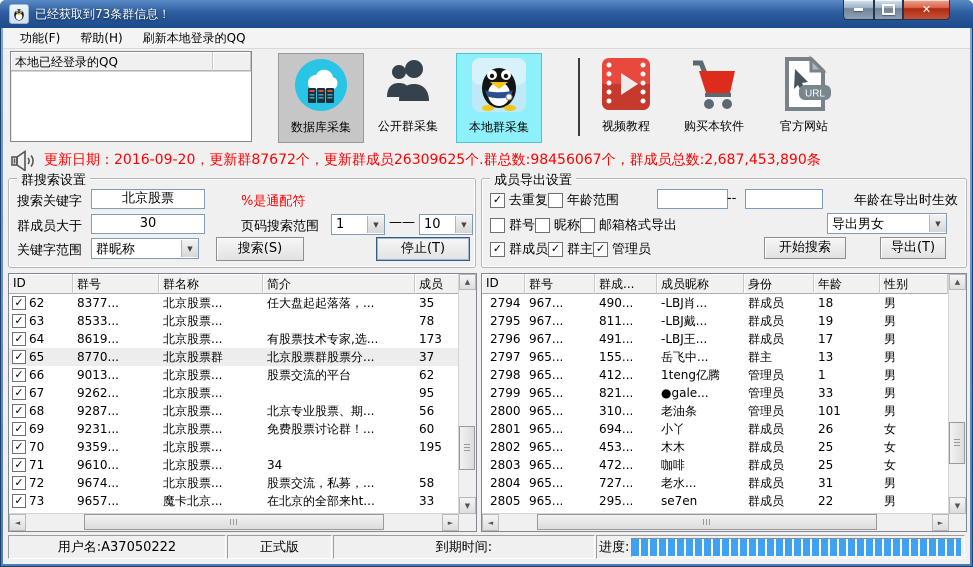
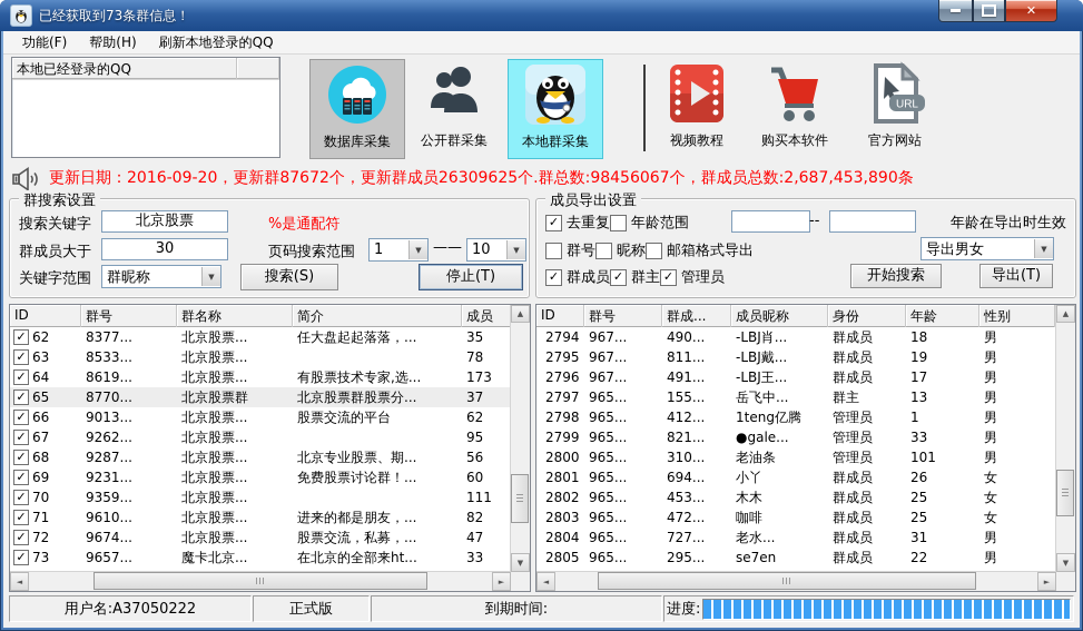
  已经获取到73条群信息！
  ✕
  功能(F)
  帮助(H)
  刷新本地登录的QQ
  本地已经登录的QQ
  数据库采集
  公开群采集
  本地群采集
  视频教程
  购买本软件
  URL
  官方网站
  更新日期：2016-09-20，更新群87672个，更新群成员26309625个.群总数:98456067个，群成员总数:2,687,453,890条
  群搜索设置
  搜索关键字
  北京股票
  %是通配符
  群成员大于
  30
  页码搜索范围
  1
  ▼
  ——
  10
  ▼
  关键字范围
  群昵称
  ▼
  搜索(S)
  停止(T)
  成员导出设置
  去重复
  年龄范围
  --
  年龄在导出时生效
  群号
  昵称
  邮箱格式导出
  导出男女
  ▼
  群成员
  群主
  管理员
  开始搜索
  导出(T)
  ID
  群号
  群名称
  简介
  成员
  62
  8377...
  北京股票...
  任大盘起起落落，...
  35
  63
  8533...
  北京股票...
  78
  64
  8619...
  北京股票...
  有股票技术专家,选...
  173
  65
  8770...
  北京股票群
  北京股票群股票分...
  37
  66
  9013...
  北京股票...
  股票交流的平台
  62
  67
  9262...
  北京股票...
  95
  68
  9287...
  北京股票...
  北京专业股票、期...
  56
  69
  9231...
  北京股票...
  免费股票讨论群！...
  60
  70
  9359...
  北京股票...
- 195
+ 111
  71
  9610...
  北京股票...
+ 进来的都是朋友，...
- 34
+ 82
  72
  9674...
  北京股票...
  股票交流，私募，...
- 58
+ 47
  73
  9657...
  魔卡北京...
  在北京的全部来ht...
  33
  ▲
  ▼
  ◄
  ►
  ID
  群号
  群成...
  成员昵称
  身份
  年龄
  性别
  2794
  967...
  490...
  -LBJ肖...
  群成员
  18
  男
  2795
  967...
  811...
  -LBJ戴...
  群成员
  19
  男
  2796
  967...
  491...
  -LBJ王...
  群成员
  17
  男
  2797
  965...
  155...
  岳飞中...
  群主
  13
  男
  2798
  965...
  412...
  1teng亿腾
  管理员
  1
  男
  2799
  965...
  821...
  ●gale...
  管理员
  33
  男
  2800
  965...
  310...
  老油条
  管理员
  101
  男
  2801
  965...
  694...
  小丫
  群成员
  26
  女
  2802
  965...
  453...
  木木
  群成员
  25
  女
  2803
  965...
  472...
  咖啡
  群成员
  25
  女
  2804
  965...
  727...
  老水...
  群成员
  31
  男
  2805
  965...
  295...
  se7en
  群成员
  22
  男
  ▲
  ▼
  ◄
  ►
  用户名:A37050222
  正式版
  到期时间:
  进度:
